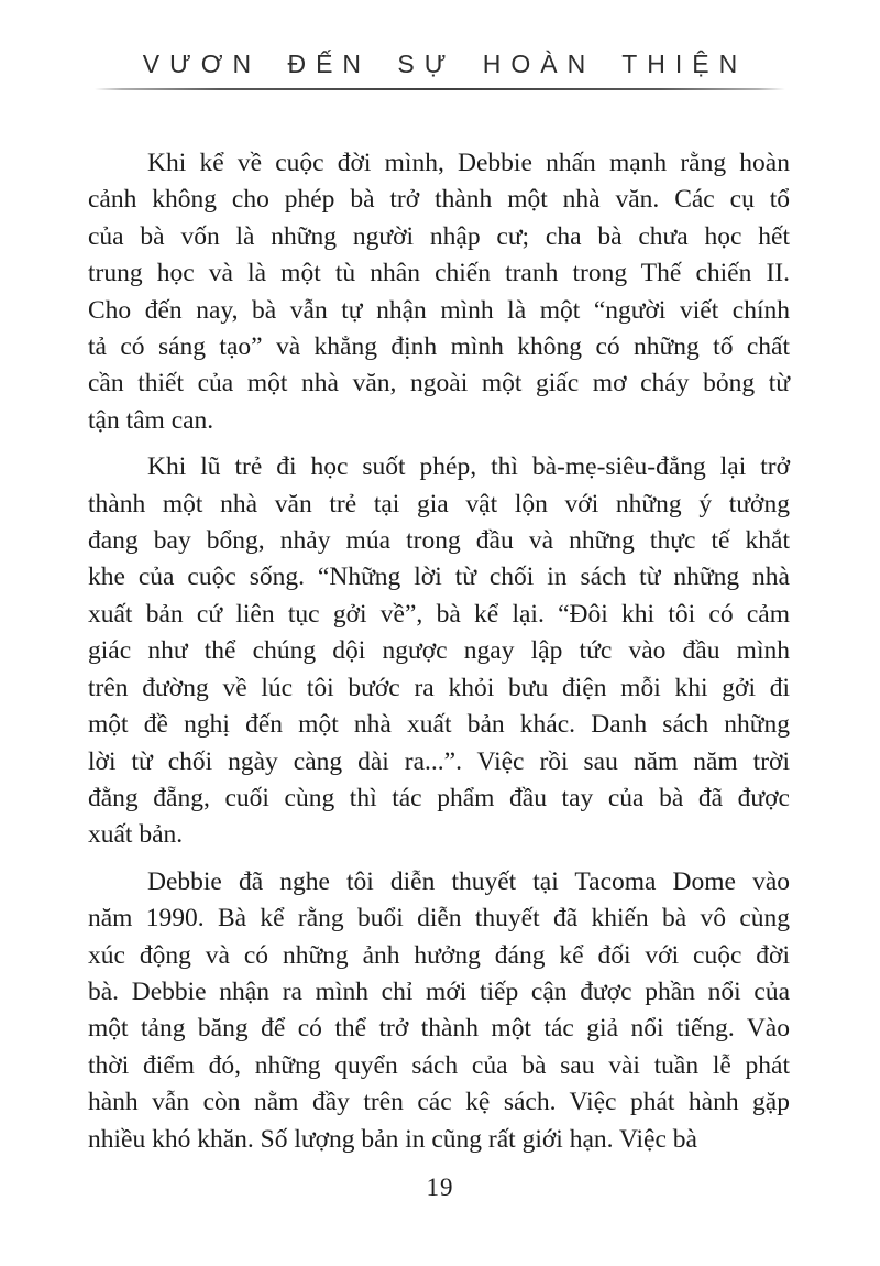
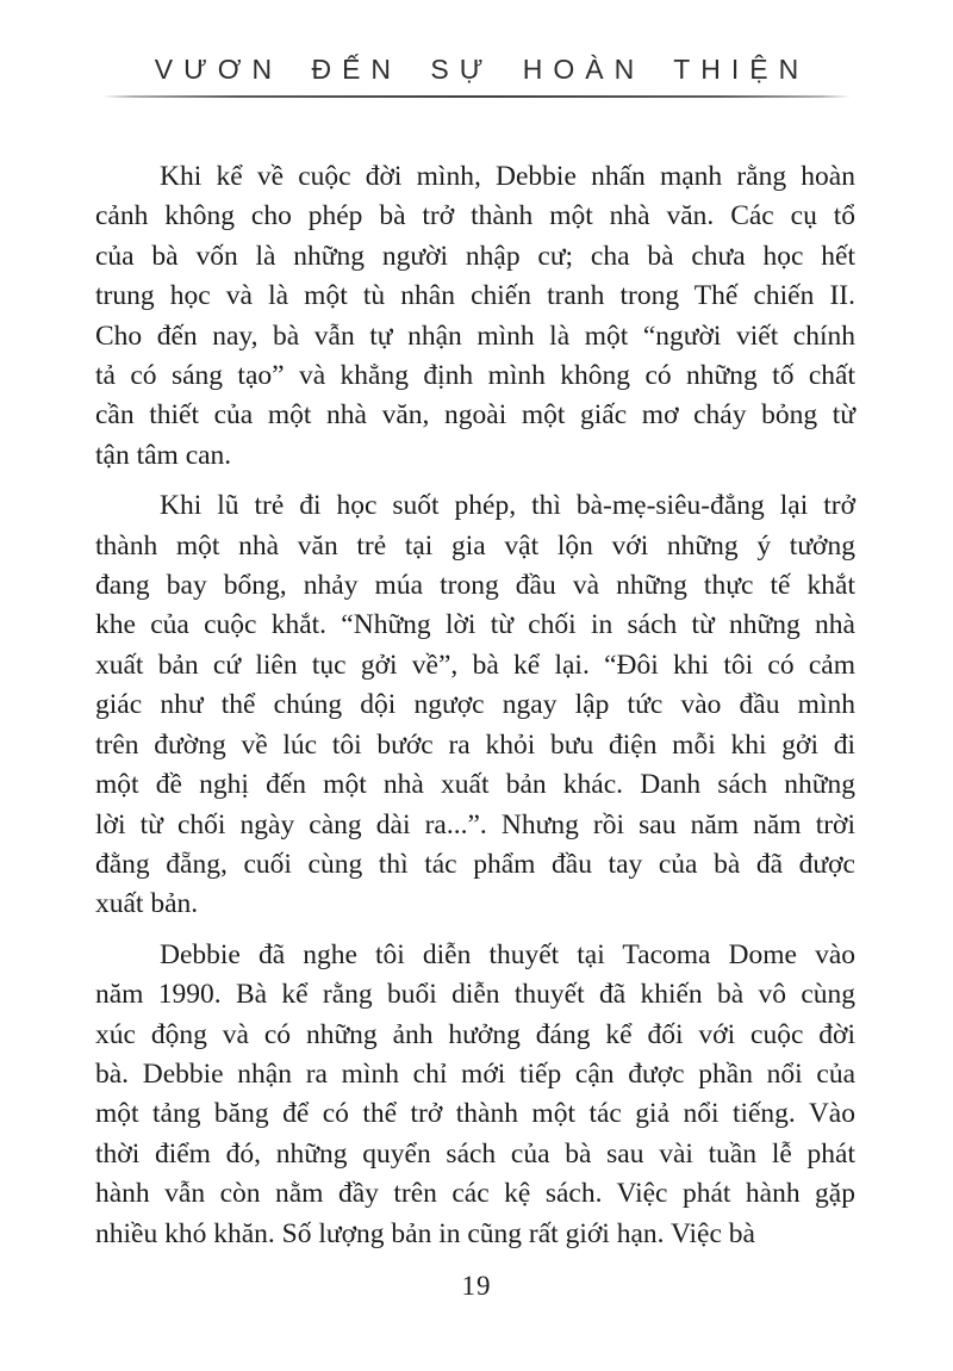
  VƯƠN ĐẾN SỰ HOÀN THIỆN
  Khi kể về cuộc đời mình, Debbie nhấn mạnh rằng hoàn
  cảnh không cho phép bà trở thành một nhà văn. Các cụ tổ
  của bà vốn là những người nhập cư; cha bà chưa học hết
  trung học và là một tù nhân chiến tranh trong Thế chiến II.
  Cho đến nay, bà vẫn tự nhận mình là một “người viết chính
  tả có sáng tạo” và khẳng định mình không có những tố chất
  cần thiết của một nhà văn, ngoài một giấc mơ cháy bỏng từ
  tận tâm can.
  Khi lũ trẻ đi học suốt phép, thì bà-mẹ-siêu-đẳng lại trở
  thành một nhà văn trẻ tại gia vật lộn với những ý tưởng
  đang bay bổng, nhảy múa trong đầu và những thực tế khắt
- khe của cuộc sống. “Những lời từ chối in sách từ những nhà
+ khe của cuộc khắt. “Những lời từ chối in sách từ những nhà
  xuất bản cứ liên tục gởi về”, bà kể lại. “Đôi khi tôi có cảm
  giác như thể chúng dội ngược ngay lập tức vào đầu mình
  trên đường về lúc tôi bước ra khỏi bưu điện mỗi khi gởi đi
  một đề nghị đến một nhà xuất bản khác. Danh sách những
- lời từ chối ngày càng dài ra...”. Việc rồi sau năm năm trời
+ lời từ chối ngày càng dài ra...”. Nhưng rồi sau năm năm trời
  đằng đẵng, cuối cùng thì tác phẩm đầu tay của bà đã được
  xuất bản.
  Debbie đã nghe tôi diễn thuyết tại Tacoma Dome vào
  năm 1990. Bà kể rằng buổi diễn thuyết đã khiến bà vô cùng
  xúc động và có những ảnh hưởng đáng kể đối với cuộc đời
  bà. Debbie nhận ra mình chỉ mới tiếp cận được phần nổi của
  một tảng băng để có thể trở thành một tác giả nổi tiếng. Vào
  thời điểm đó, những quyển sách của bà sau vài tuần lễ phát
  hành vẫn còn nằm đầy trên các kệ sách. Việc phát hành gặp
  nhiều khó khăn. Số lượng bản in cũng rất giới hạn. Việc bà
  19
